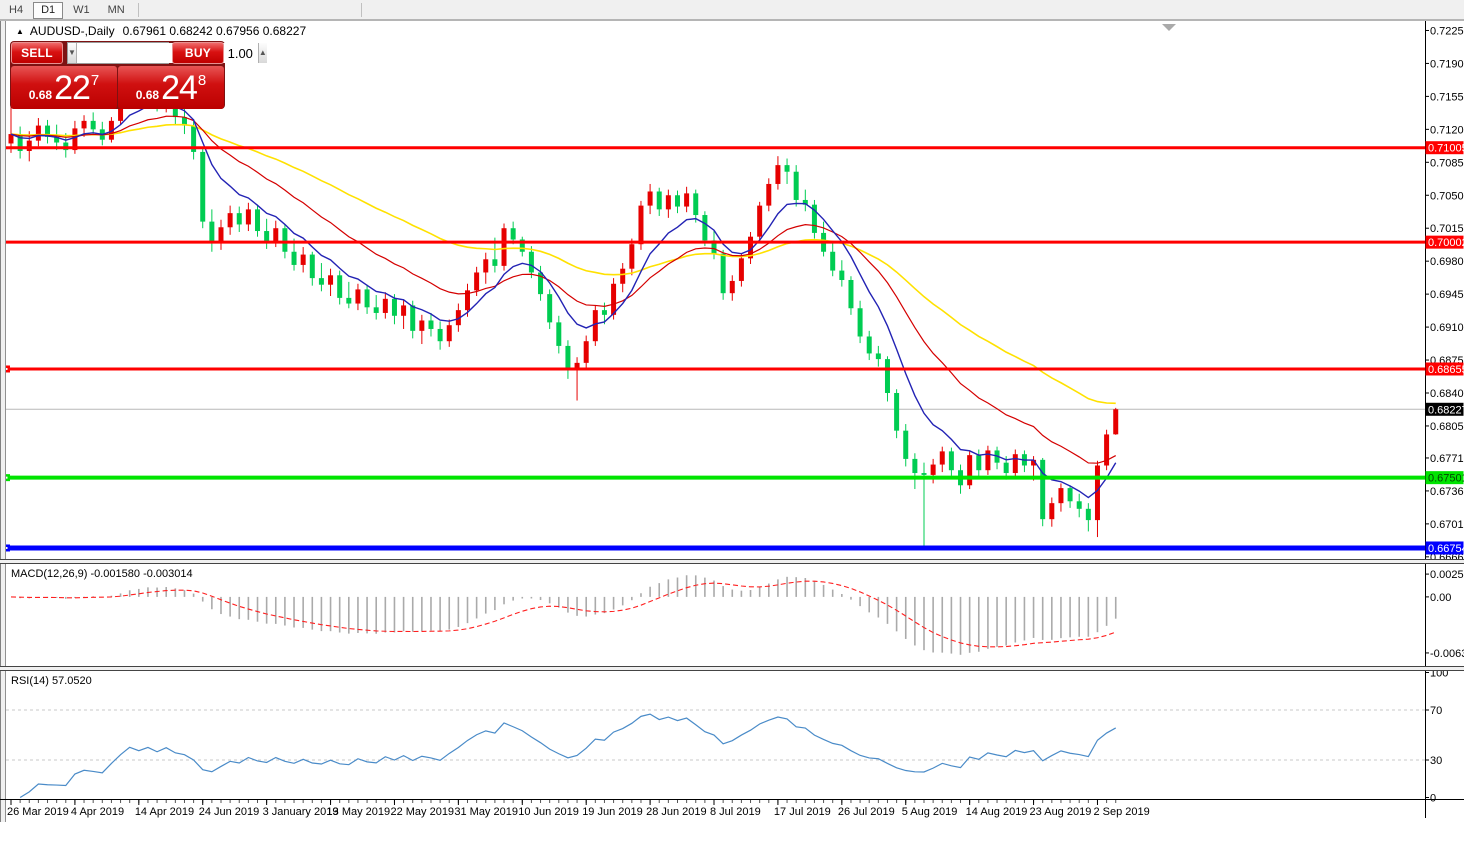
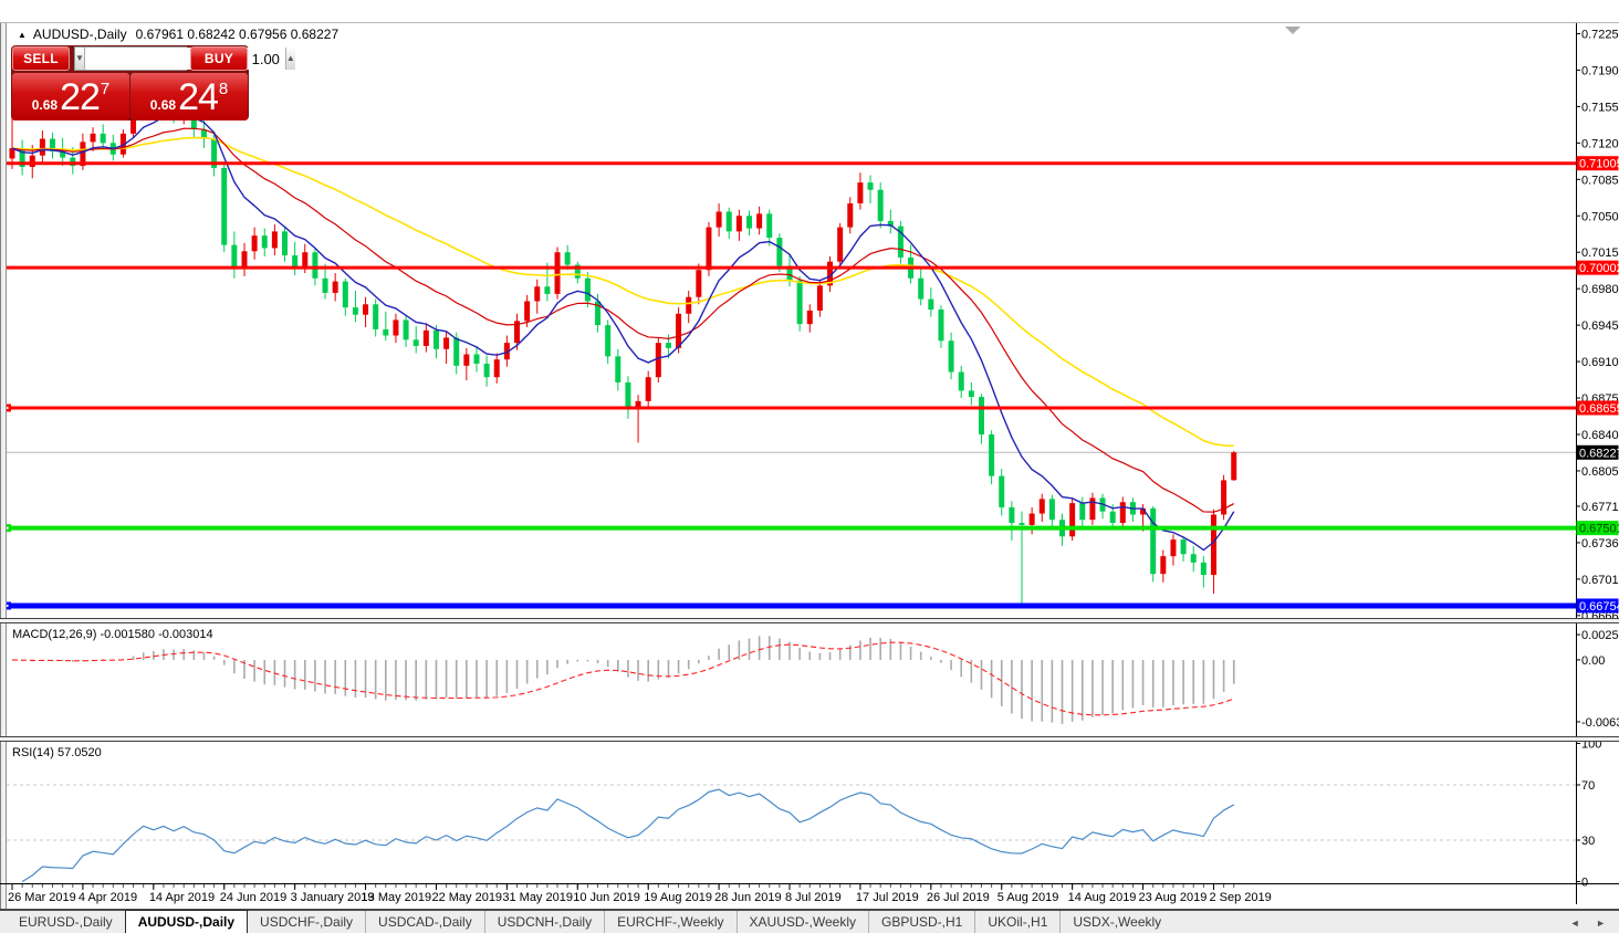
- H4
- D1
- W1
- MN
  0.7225
  0.7190
  0.7155
  0.7120
  0.7085
  0.7050
  0.7015
  0.6980
  0.6945
  0.6910
  0.6875
  0.6840
  0.6805
  0.6771
  0.6736
  0.6701
  0.6666
  0.7100
  0.7000
  0.6865
  0.6750
  0.6675
  0.6822
  0.0025
  0.00
  100
  70
  30
  0
  26 Mar 2019
  4 Apr 2019
  14 Apr 2019
  24 Jun 2019
  3 January 2019
  13 May 2019
  22 May 2019
  31 May 2019
  10 Jun 2019
- 19 Jun 2019
+ 19 Aug 2019
  28 Jun 2019
  8 Jul 2019
  17 Jul 2019
  26 Jul 2019
  5 Aug 2019
  14 Aug 2019
  23 Aug 2019
  2 Sep 2019
  ▲ AUDUSD-,Daily 0.67961 0.68242 0.67956 0.68227
  SELL
  ▼
  1.00
  ▲
  BUY
  0.68
  22
  7
  0.68
  24
  8
  MACD(12,26,9) -0.001580 -0.003014
  RSI(14) 57.0520
+ EURUSD-,Daily
+ AUDUSD-,Daily
+ USDCHF-,Daily
+ USDCAD-,Daily
+ USDCNH-,Daily
+ EURCHF-,Weekly
+ XAUUSD-,Weekly
+ GBPUSD-,H1
+ UKOil-,H1
+ USDX-,Weekly
+ ◄ ►
